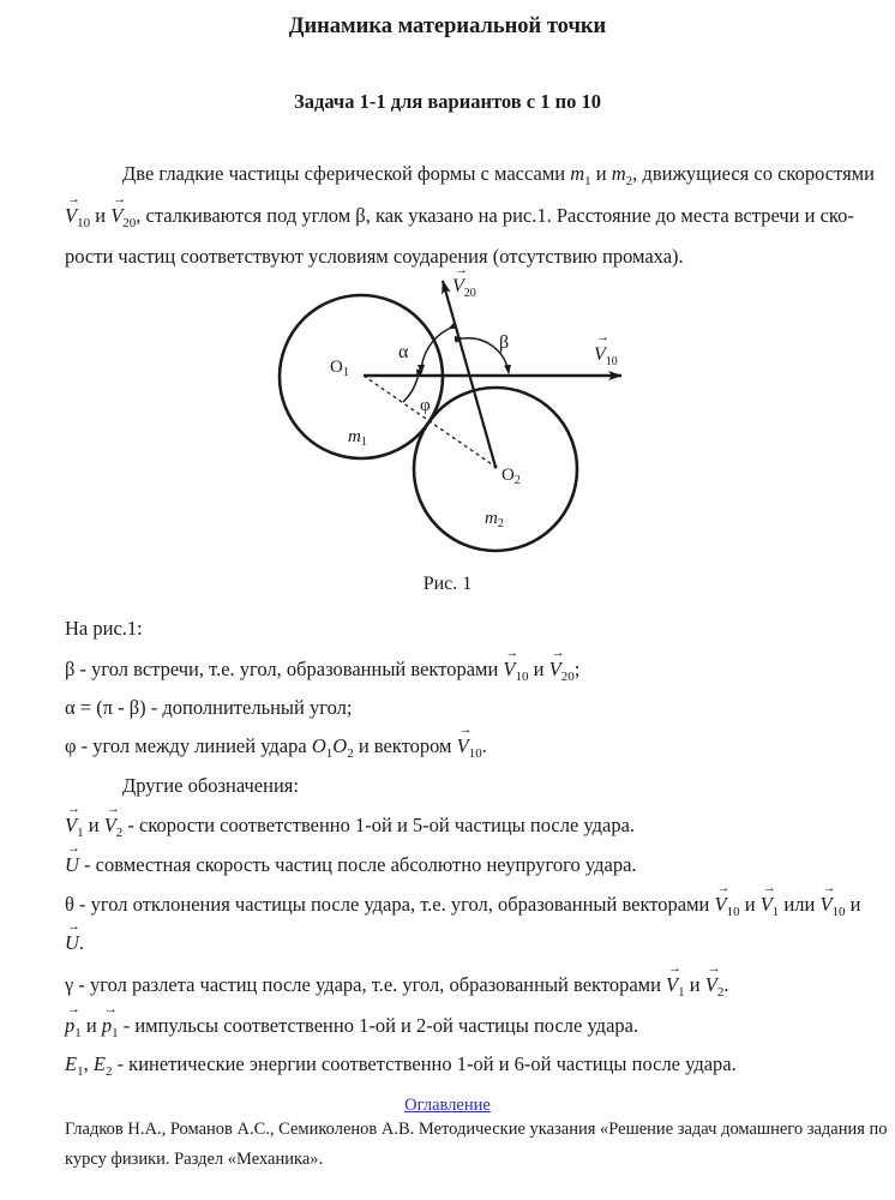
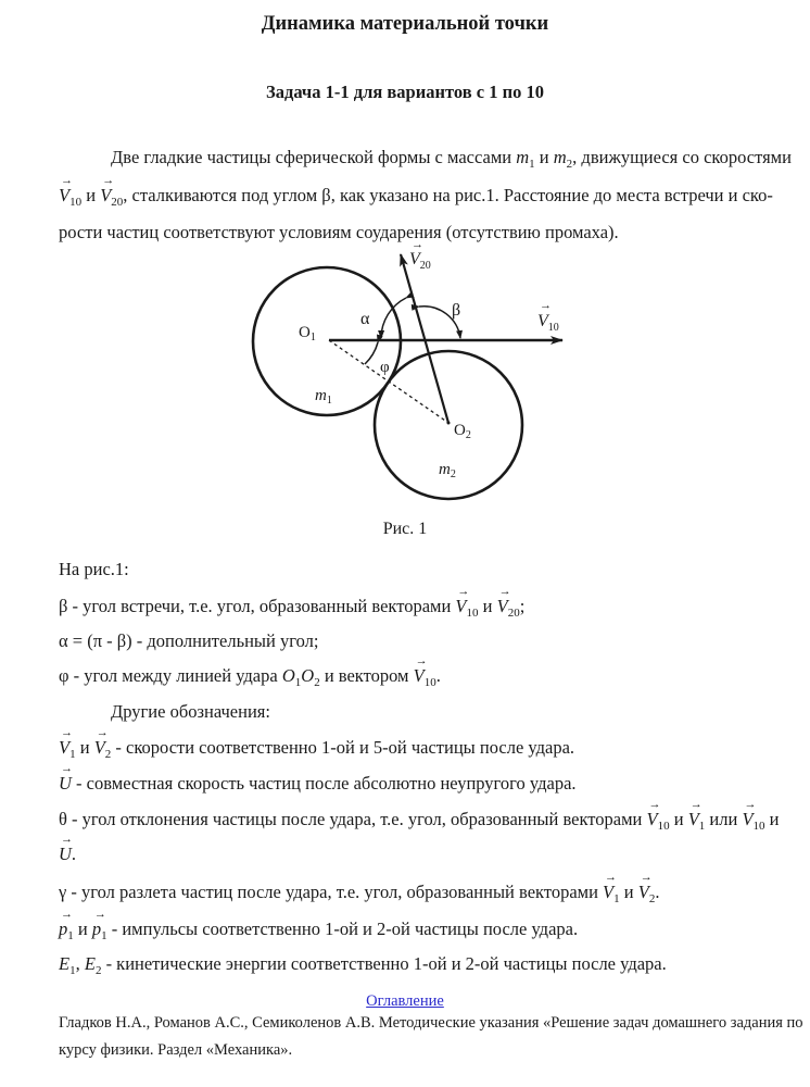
  Динамика материальной точки
  Задача 1-1 для вариантов с 1 по 10
  Две гладкие частицы сферической формы с массами m1 и m2, движущиеся со скоростями
  V10 и V20, сталкиваются под углом β, как указано на рис.1. Расстояние до места встречи и ско-
  рости частиц соответствуют условиям соударения (отсутствию промаха).
  O1
  O2
  m1
  m2
  α
  β
  φ
  V10
  →
  V20
  →
  Рис. 1
  На рис.1:
  β - угол встречи, т.е. угол, образованный векторами V10 и V20;
  α = (π - β) - дополнительный угол;
  φ - угол между линией удара O1O2 и вектором V10.
  Другие обозначения:
  V1 и V2 - скорости соответственно 1-ой и 5-ой частицы после удара.
  U - совместная скорость частиц после абсолютно неупругого удара.
  θ - угол отклонения частицы после удара, т.е. угол, образованный векторами V10 и V1 или V10 и
  U.
  γ - угол разлета частиц после удара, т.е. угол, образованный векторами V1 и V2.
  p1 и p1 - импульсы соответственно 1-ой и 2-ой частицы после удара.
- E1, E2 - кинетические энергии соответственно 1-ой и 6-ой частицы после удара.
+ E1, E2 - кинетические энергии соответственно 1-ой и 2-ой частицы после удара.
  Оглавление
  Гладков Н.А., Романов А.С., Семиколенов А.В. Методические указания «Решение задач домашнего задания по
  курсу физики. Раздел «Механика».
